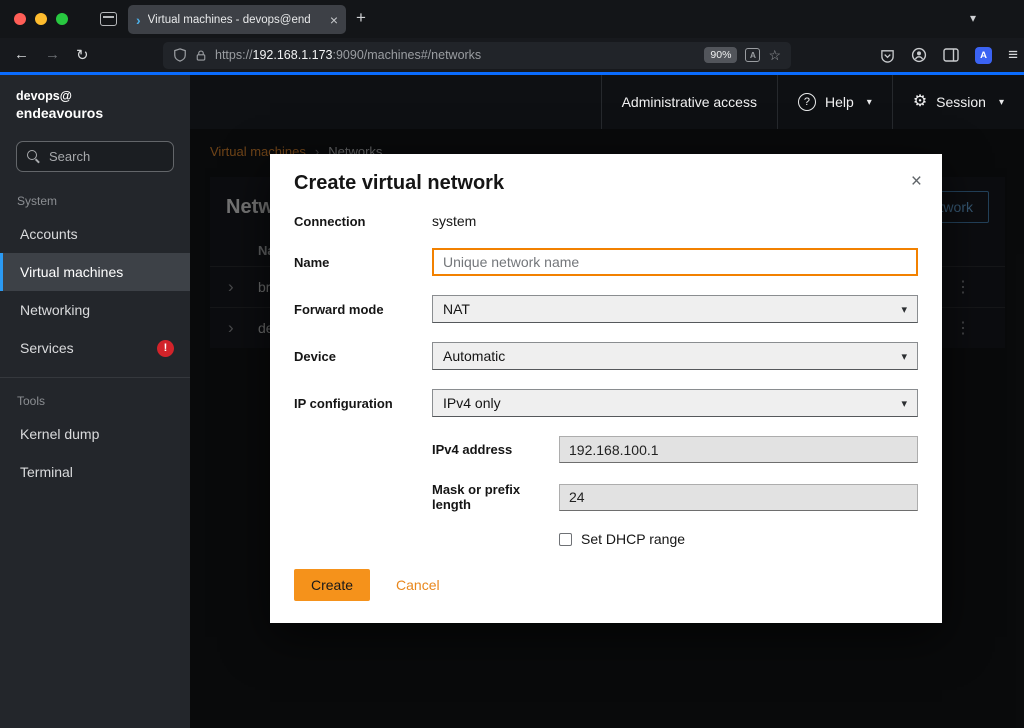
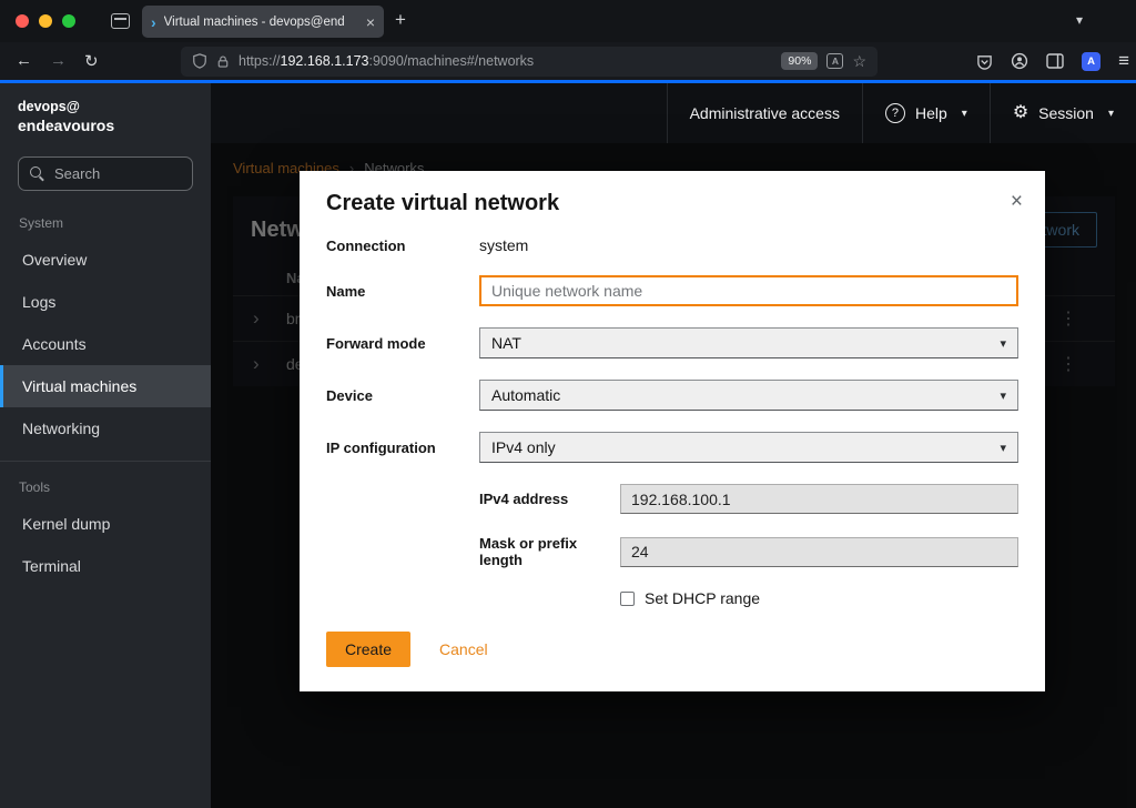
  ›
  Virtual machines - devops@end
  ×
  +
  ▾
  ←
  →
  ↻
  https://192.168.1.173:9090/machines#/networks
  90%
  A
  ☆
  A
  ≡
  devops@
  endeavouros
  Search
  System
+ Overview
+ Logs
  Accounts
  Virtual machines
  Networking
- Services
- !
  Tools
  Kernel dump
  Terminal
  Administrative access
  ?
  Help
  ▾
  ⚙
  Session
  ▾
  Virtual machines
  ›
  Networks
  ›
  ⋮
  ›
  ⋮
  Create virtual network
  ×
  Connection
  system
  Name
  Unique network name
  Forward mode
  NAT
  ▾
  Device
  Automatic
  ▾
  IP configuration
  IPv4 only
  ▾
  IPv4 address
  192.168.100.1
  Mask or prefix length
  24
  Set DHCP range
  Create
  Cancel
